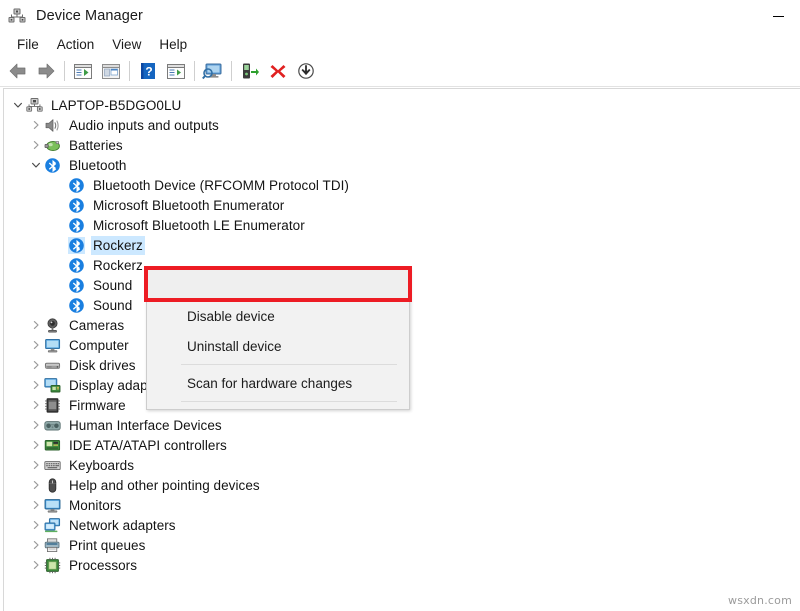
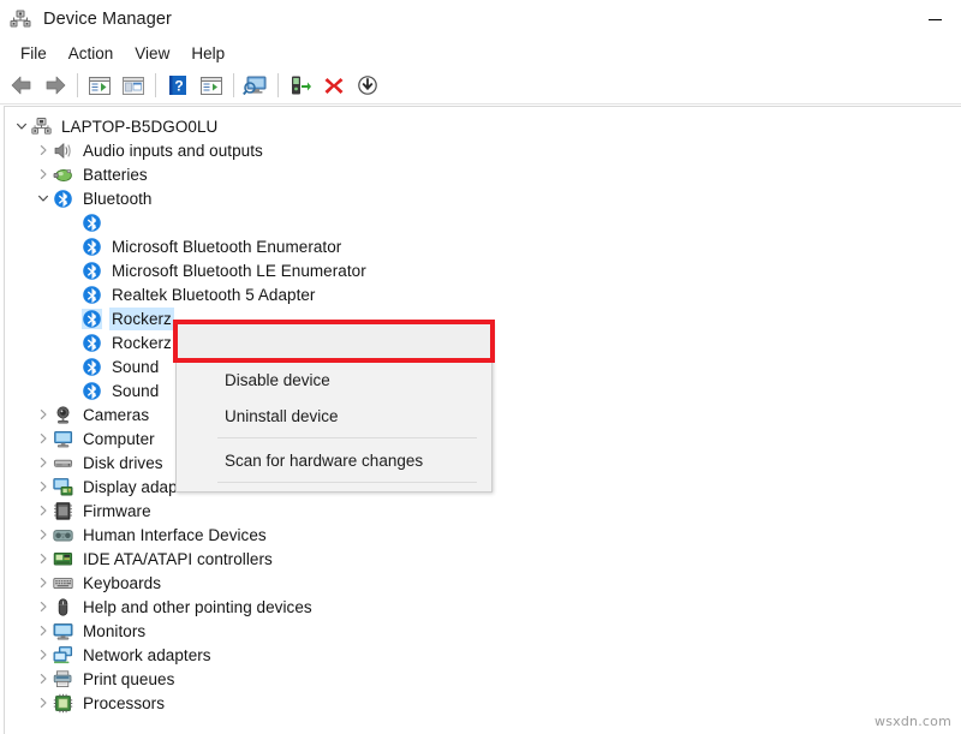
  Device Manager
  File
  Action
  View
  Help
  ?
  LAPTOP-B5DGO0LU
  Audio inputs and outputs
  Batteries
  Bluetooth
- Bluetooth Device (RFCOMM Protocol TDI)
  Microsoft Bluetooth Enumerator
  Microsoft Bluetooth LE Enumerator
+ Realtek Bluetooth 5 Adapter
  Rockerz
  Rockerz
  Sound
  Sound
  Cameras
  Computer
  Disk drives
  Display adap
  Firmware
  Human Interface Devices
  IDE ATA/ATAPI controllers
  Keyboards
  Help and other pointing devices
  Monitors
  Network adapters
  Print queues
  Processors
  Disable device
  Uninstall device
  Scan for hardware changes
  wsxdn.com
